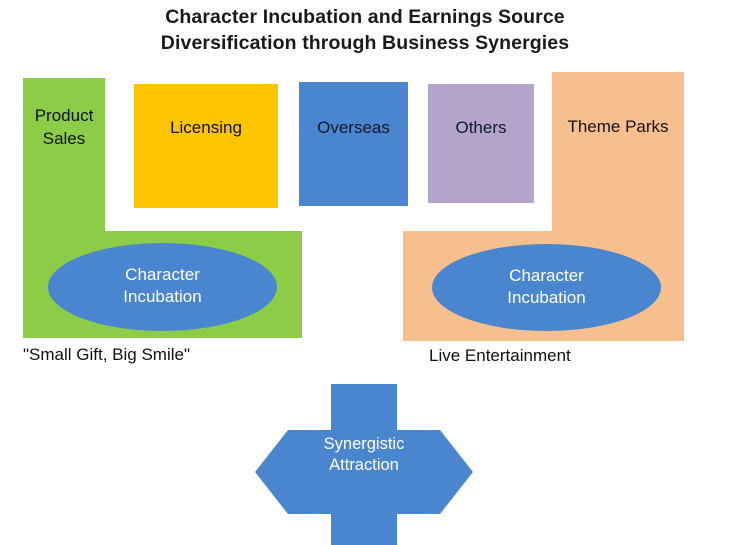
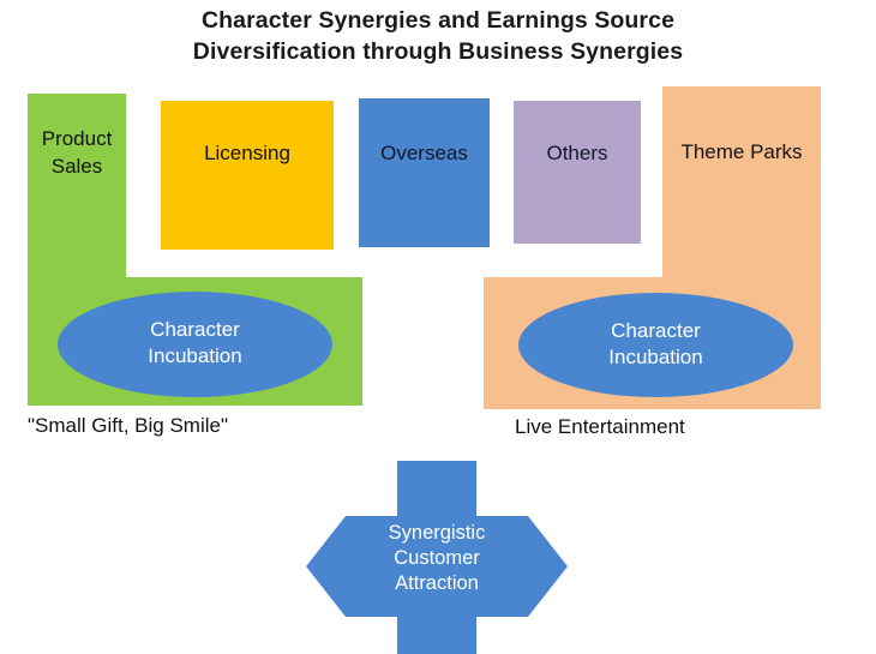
- Character Incubation and Earnings Source
+ Character Synergies and Earnings Source
  Diversification through Business Synergies
  Product
  Sales
  Theme Parks
  Licensing
  Overseas
  Others
  Character
  Incubation
  Character
  Incubation
  "Small Gift, Big Smile"
  Live Entertainment
  Synergistic
+ Customer
  Attraction
